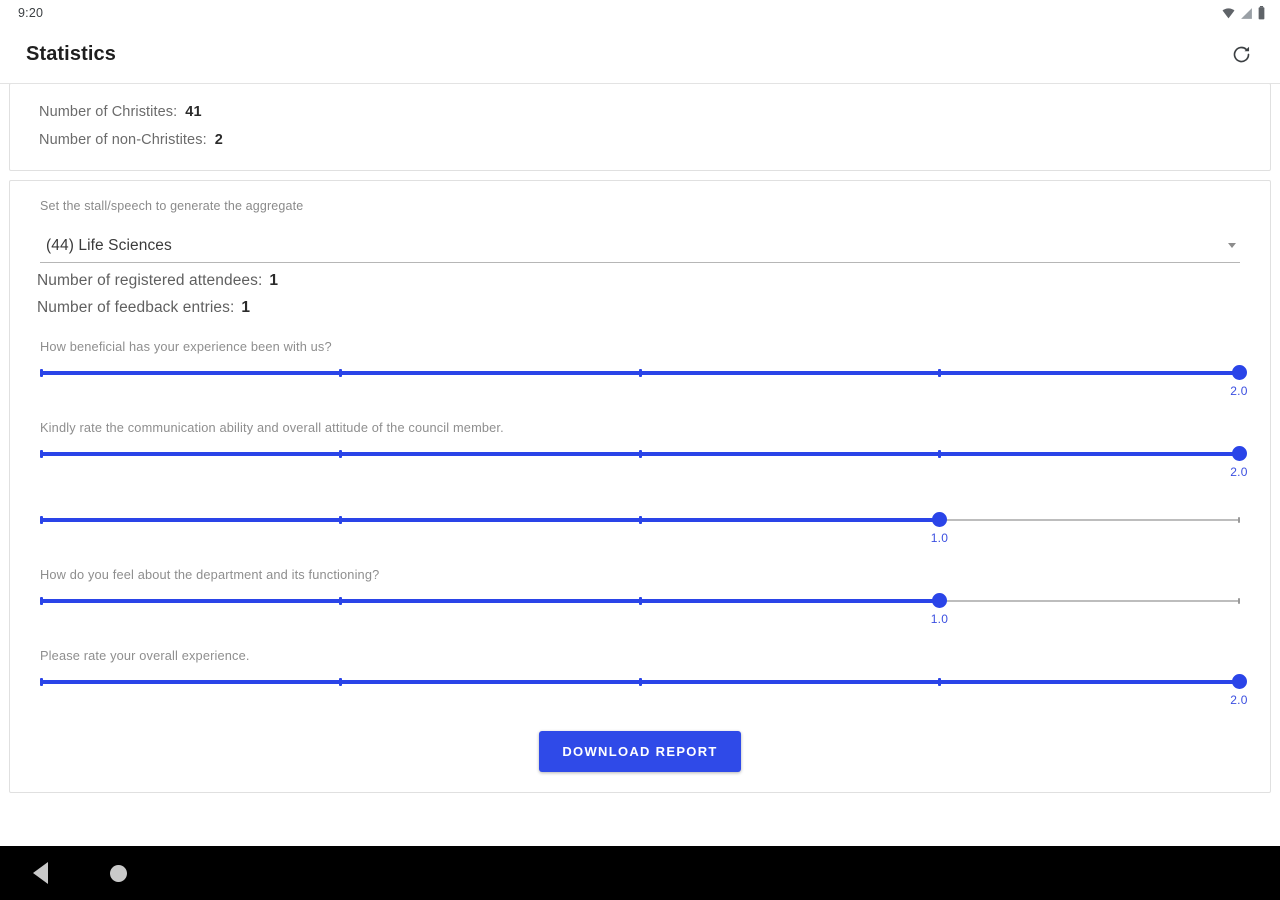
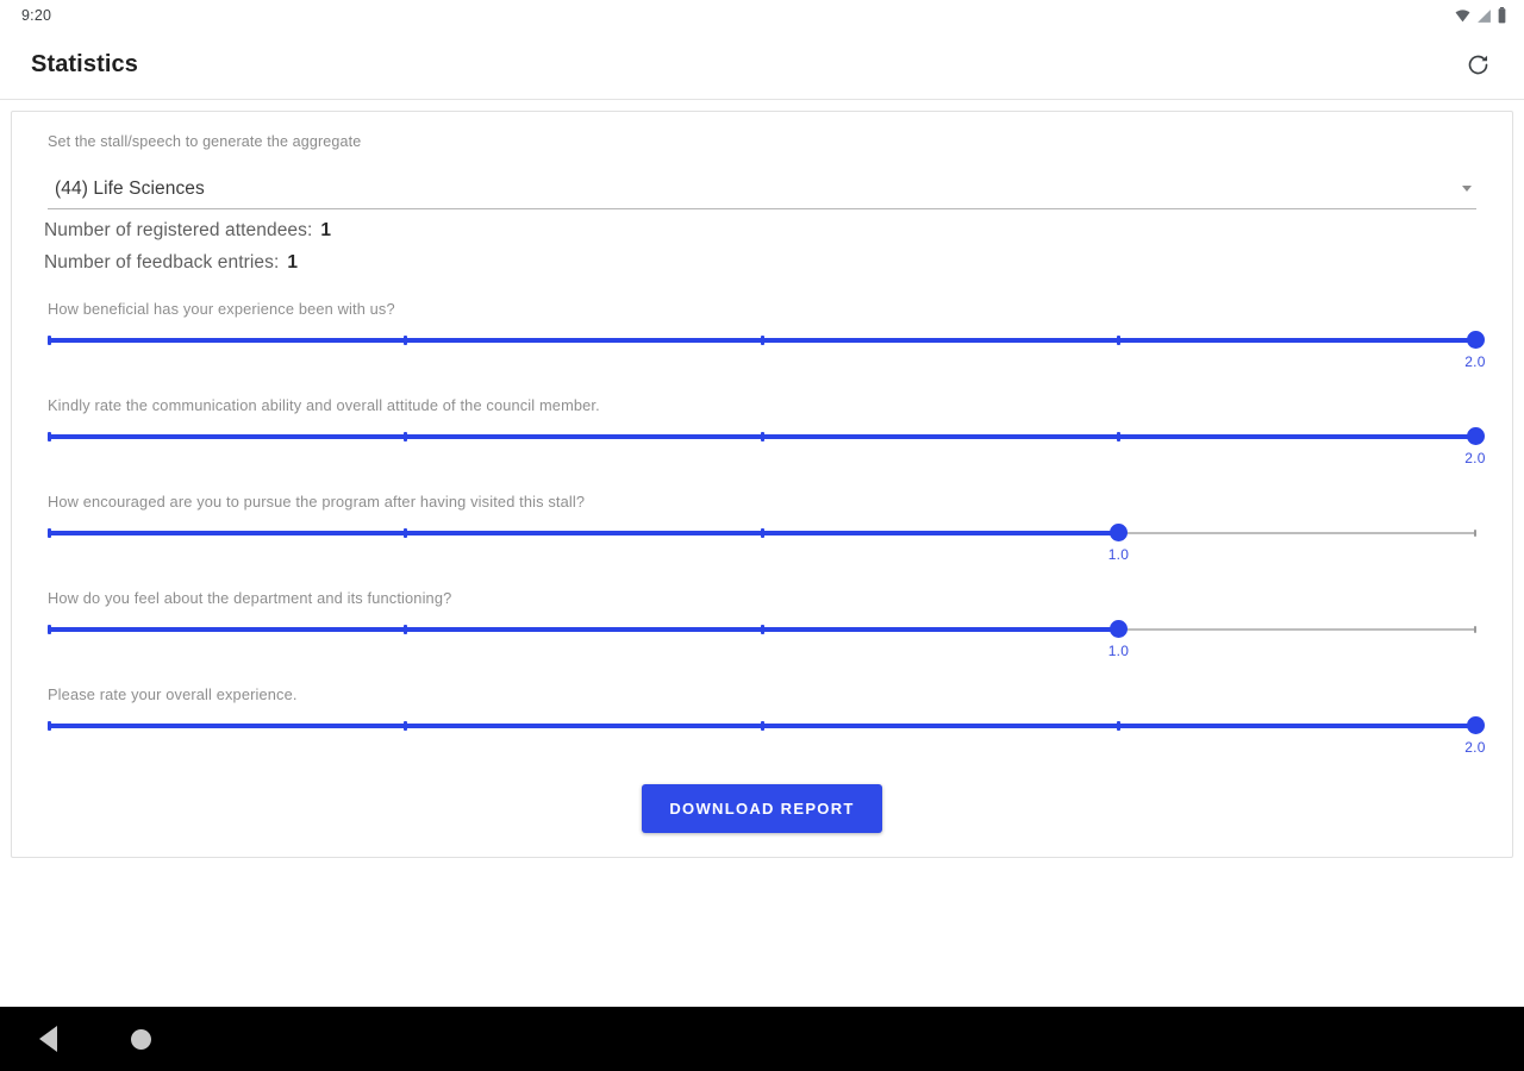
  9:20
  Statistics
- Number of Christites: 41
- Number of non-Christites: 2
  Set the stall/speech to generate the aggregate
  (44) Life Sciences
  Number of registered attendees: 1
  Number of feedback entries: 1
  How beneficial has your experience been with us?
  2.0
  Kindly rate the communication ability and overall attitude of the council member.
  2.0
+ How encouraged are you to pursue the program after having visited this stall?
  1.0
  How do you feel about the department and its functioning?
  1.0
  Please rate your overall experience.
  2.0
  DOWNLOAD REPORT
